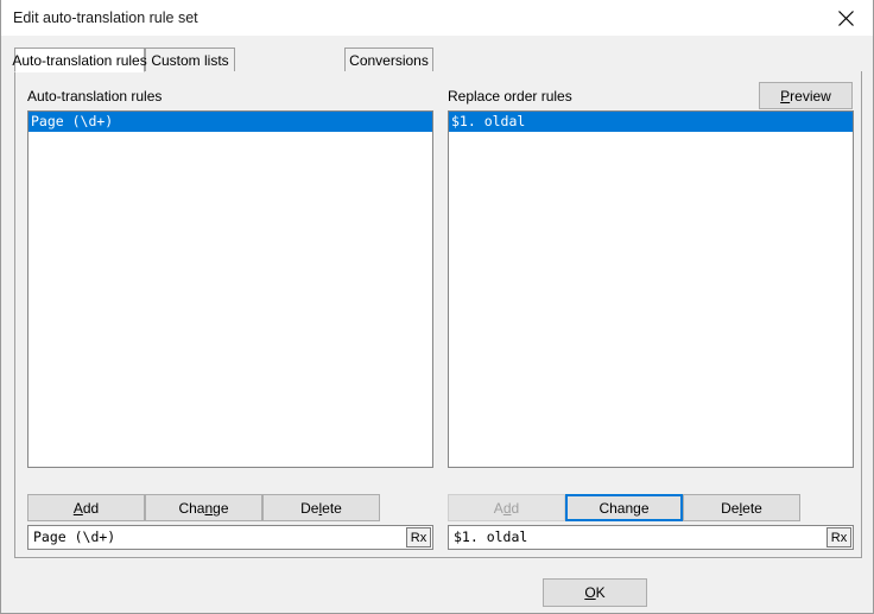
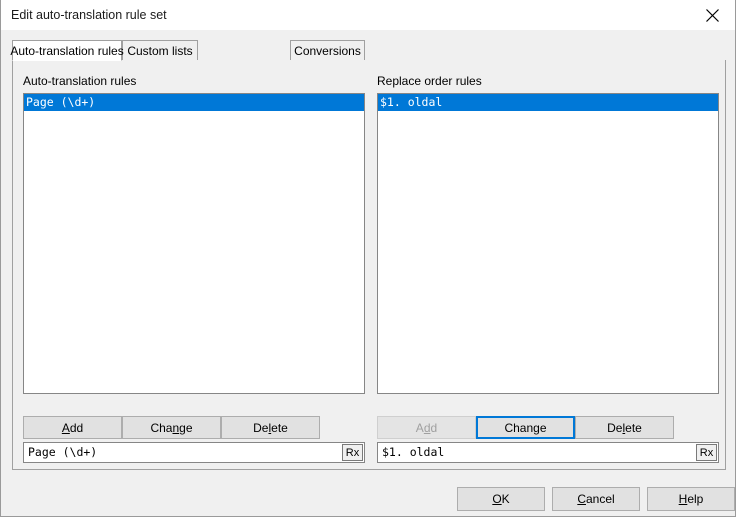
  Edit auto-translation rule set
  Auto-translation rules
  Custom lists
  Conversions
  Auto-translation rules
  Page (\d+)
  Add
  Change
  Delete
  Page (\d+)
  Rx
  Replace order rules
- Preview
  $1. oldal
  Add
  Change
  Delete
  $1. oldal
  Rx
  OK
+ Cancel
+ Help
